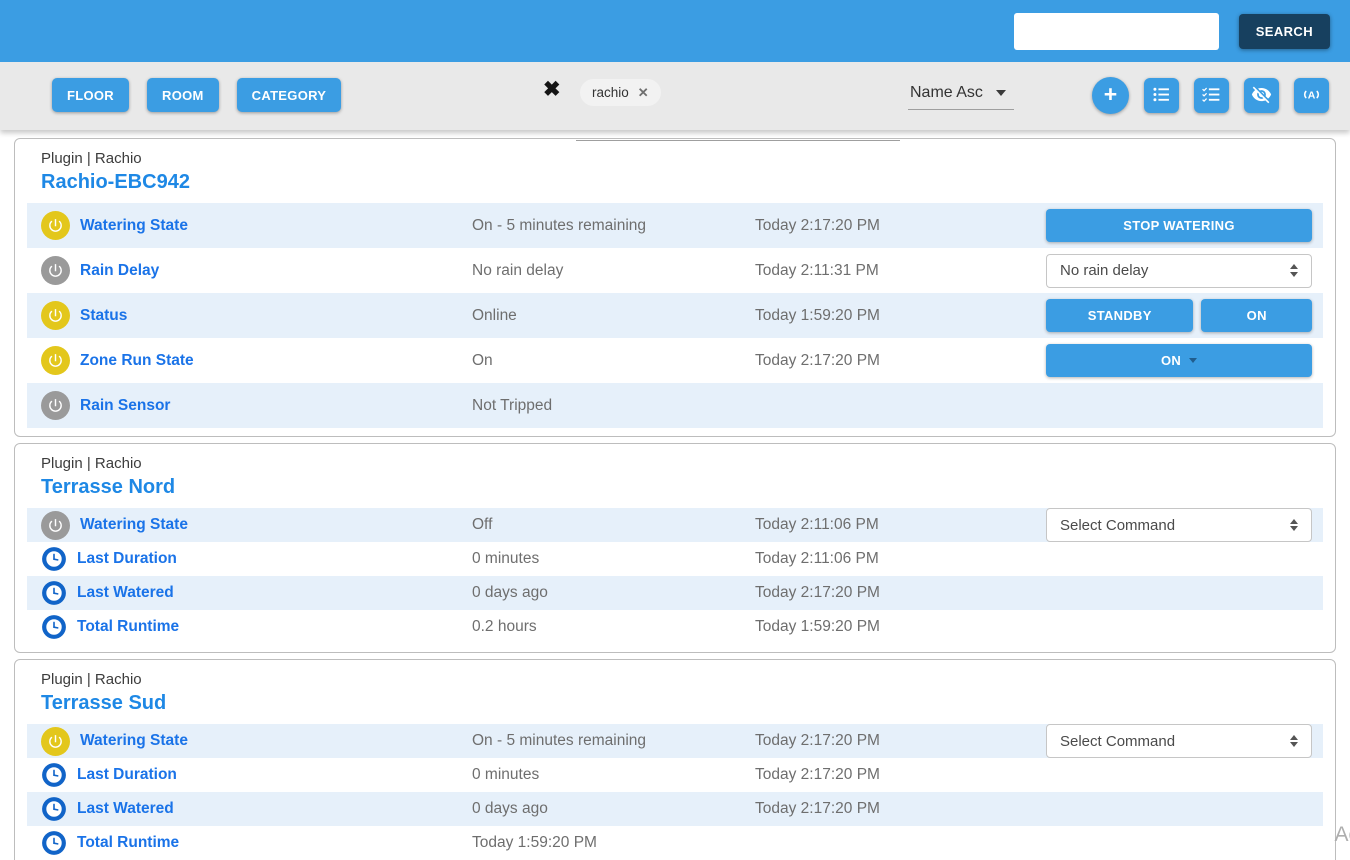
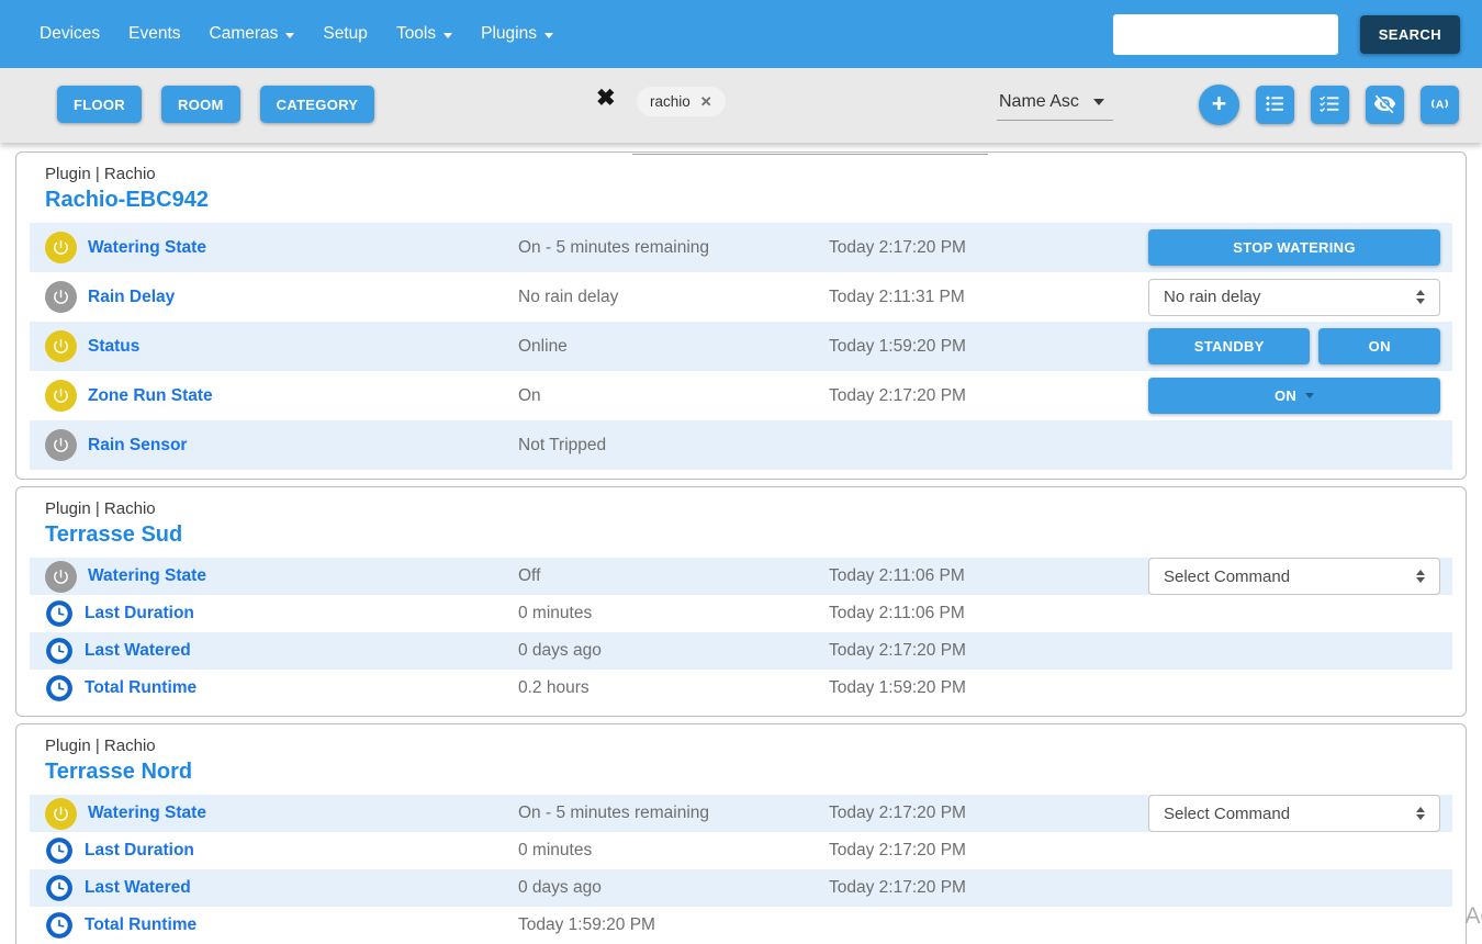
+ Devices
+ Events
+ Cameras
+ Setup
+ Tools
+ Plugins
  SEARCH
  FLOOR
  ROOM
  CATEGORY
  ✖
  rachio
  ✕
  Name Asc
  +
  A
  Plugin | Rachio
  Rachio-EBC942
  Watering State
  On - 5 minutes remaining
  Today 2:17:20 PM
  STOP WATERING
  Rain Delay
  No rain delay
  Today 2:11:31 PM
  No rain delay
  Status
  Online
  Today 1:59:20 PM
  STANDBY
  ON
  Zone Run State
  On
  Today 2:17:20 PM
  ON
  Rain Sensor
  Not Tripped
  Plugin | Rachio
- Terrasse Nord
+ Terrasse Sud
  Watering State
  Off
  Today 2:11:06 PM
  Select Command
  Last Duration
  0 minutes
  Today 2:11:06 PM
  Last Watered
  0 days ago
  Today 2:17:20 PM
  Total Runtime
  0.2 hours
  Today 1:59:20 PM
  Plugin | Rachio
- Terrasse Sud
+ Terrasse Nord
  Watering State
  On - 5 minutes remaining
  Today 2:17:20 PM
  Select Command
  Last Duration
  0 minutes
  Today 2:17:20 PM
  Last Watered
  0 days ago
  Today 2:17:20 PM
  Total Runtime
  Today 1:59:20 PM
